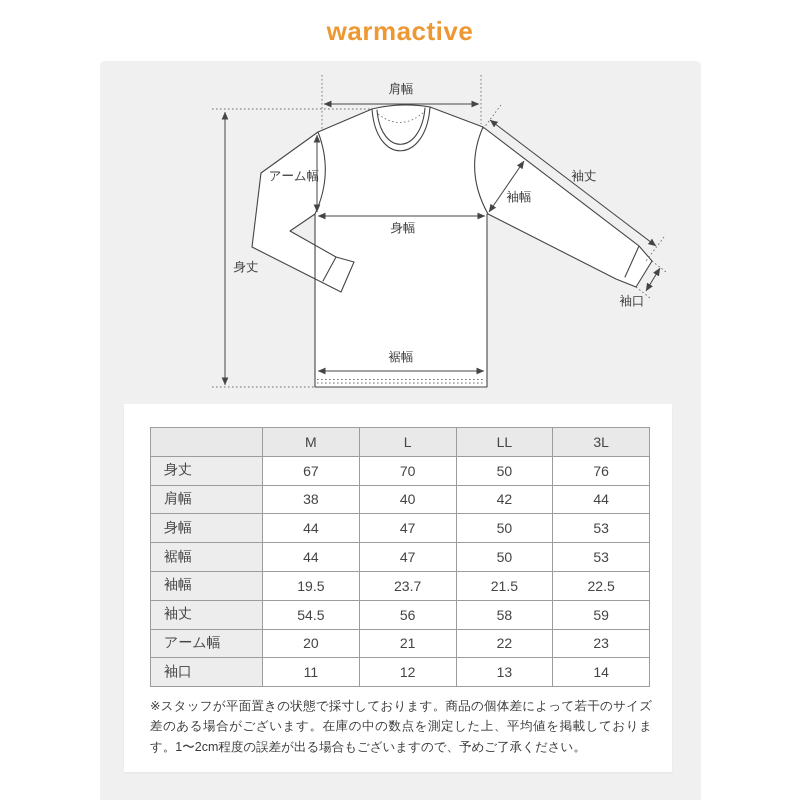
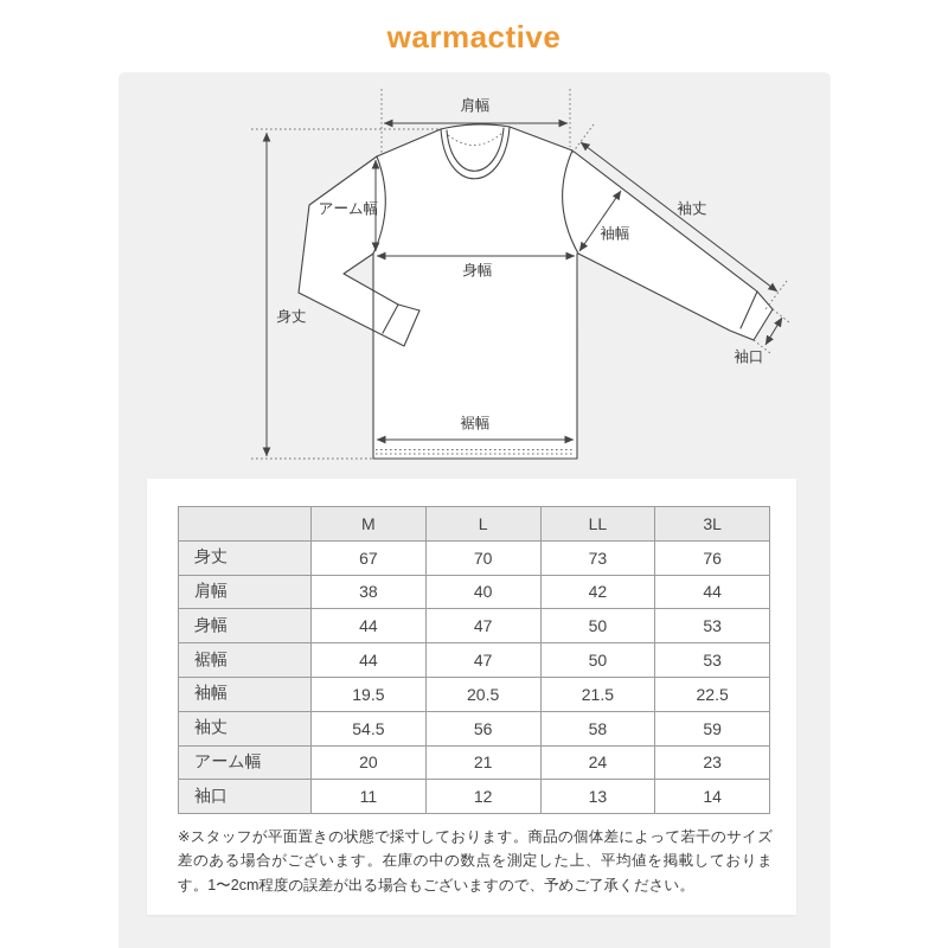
  warmactive
  肩幅
  身丈
  アーム幅
  身幅
  裾幅
  袖丈
  袖幅
  袖口
  	M	L	LL	3L
- 身丈	67	70	50	76
+ 身丈	67	70	73	76
  肩幅	38	40	42	44
  身幅	44	47	50	53
  裾幅	44	47	50	53
- 袖幅	19.5	23.7	21.5	22.5
+ 袖幅	19.5	20.5	21.5	22.5
  袖丈	54.5	56	58	59
- アーム幅	20	21	22	23
+ アーム幅	20	21	24	23
  袖口	11	12	13	14
  ※スタッフが平面置きの状態で採寸しております。商品の個体差によって若干のサイズ差のある場合がございます。在庫の中の数点を測定した上、平均値を掲載しております。1〜2cm程度の誤差が出る場合もございますので、予めご了承ください。
